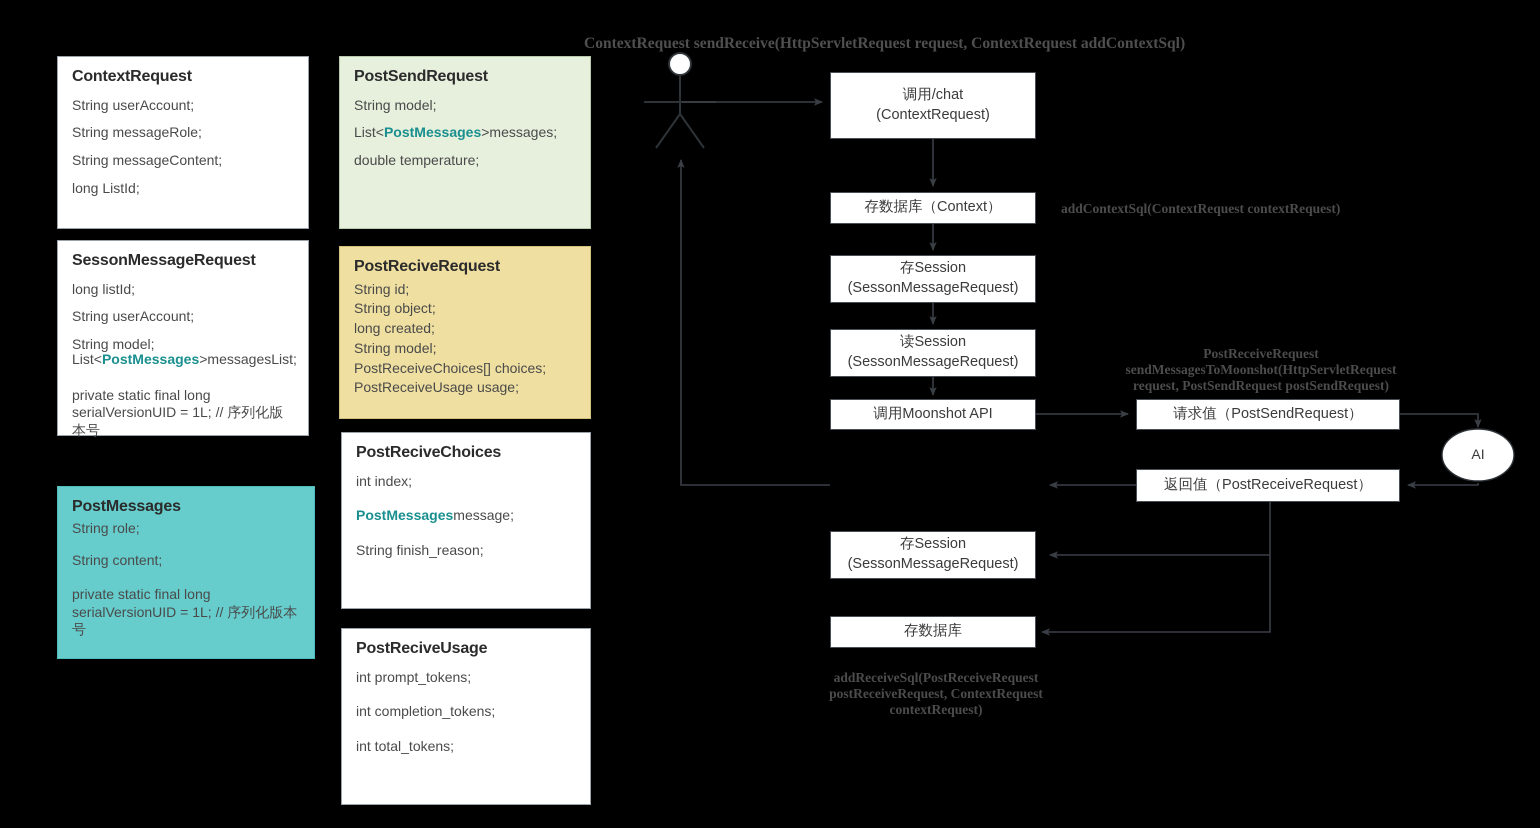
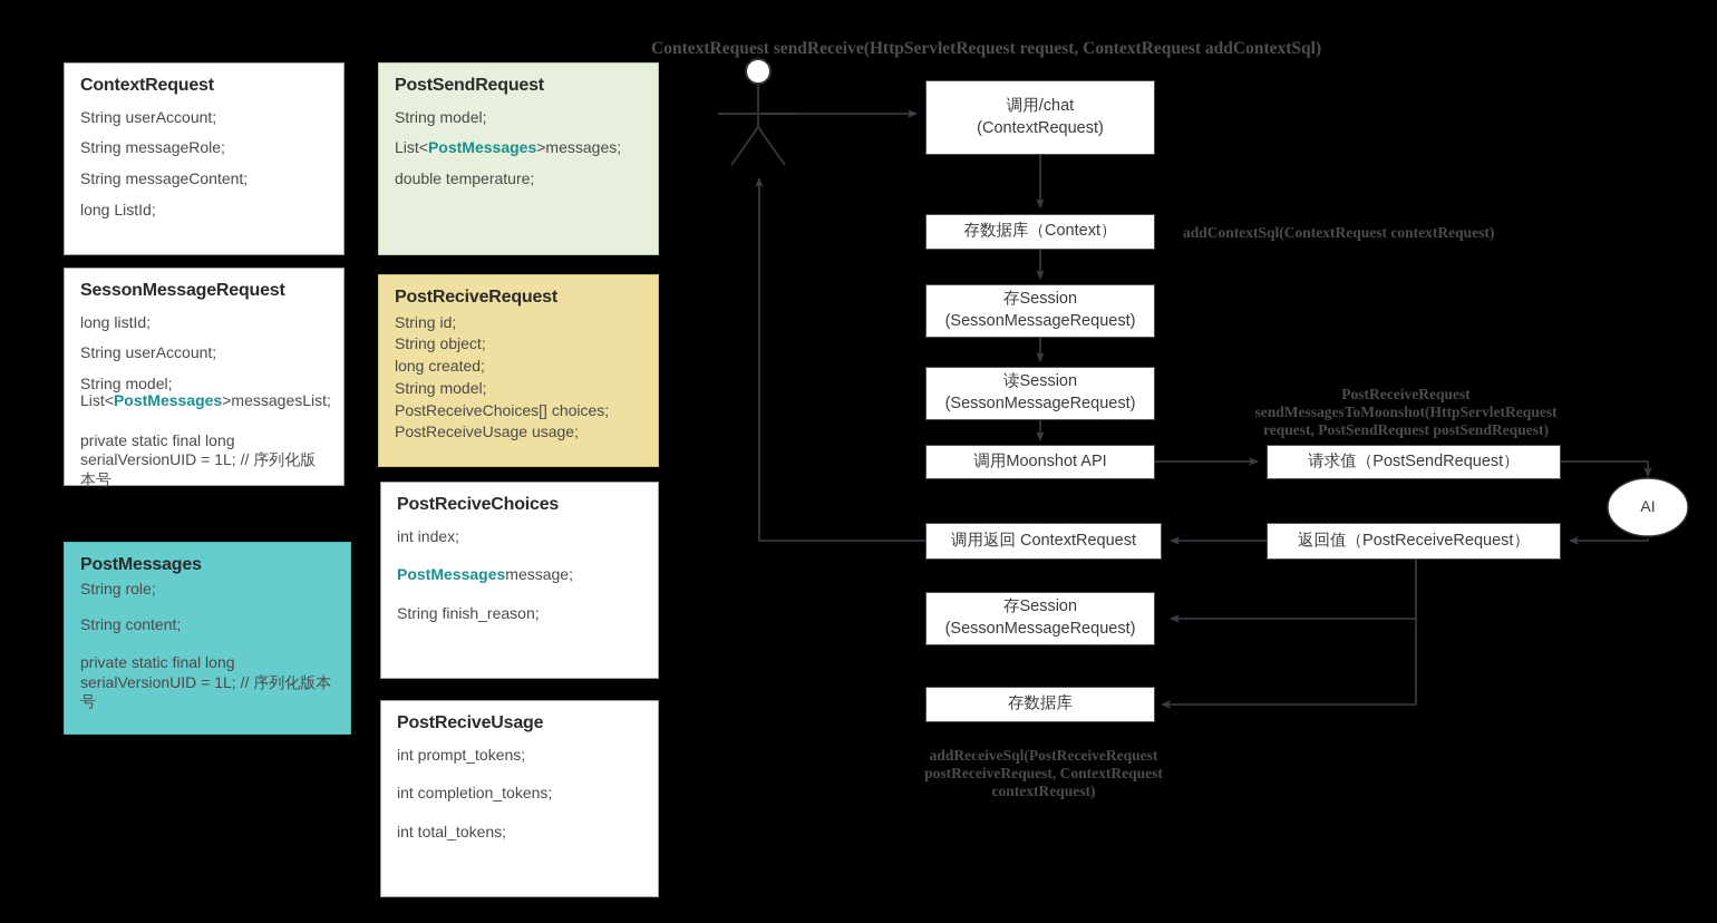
  ContextRequest
  String userAccount;
  String messageRole;
  String messageContent;
  long ListId;
  PostSendRequest
  String model;
  List<PostMessages>messages;
  double temperature;
  SessonMessageRequest
  long listId;
  String userAccount;
  String model;
  List<PostMessages>messagesList;
  private static final long serialVersionUID = 1L; // 序列化版本号
  PostReciveRequest
  String id;
  String object;
  long created;
  String model;
  PostReceiveChoices[] choices;
  PostReceiveUsage usage;
  PostMessages
  String role;
  String content;
  private static final long serialVersionUID = 1L; // 序列化版本号
  PostReciveChoices
  int index;
  PostMessagesmessage;
  String finish_reason;
  PostReciveUsage
  int prompt_tokens;
  int completion_tokens;
  int total_tokens;
  ContextRequest sendReceive(HttpServletRequest request, ContextRequest addContextSql)
  调用/chat
  (ContextRequest)
  存数据库（Context）
  存Session
  (SessonMessageRequest)
  读Session
  (SessonMessageRequest)
  调用Moonshot API
  请求值（PostSendRequest）
  返回值（PostReceiveRequest）
+ 调用返回 ContextRequest
  存Session
  (SessonMessageRequest)
  存数据库
  AI
  addContextSql(ContextRequest contextRequest)
  PostReceiveRequest
  sendMessagesToMoonshot(HttpServletRequest
  request, PostSendRequest postSendRequest)
  addReceiveSql(PostReceiveRequest
  postReceiveRequest, ContextRequest
  contextRequest)
